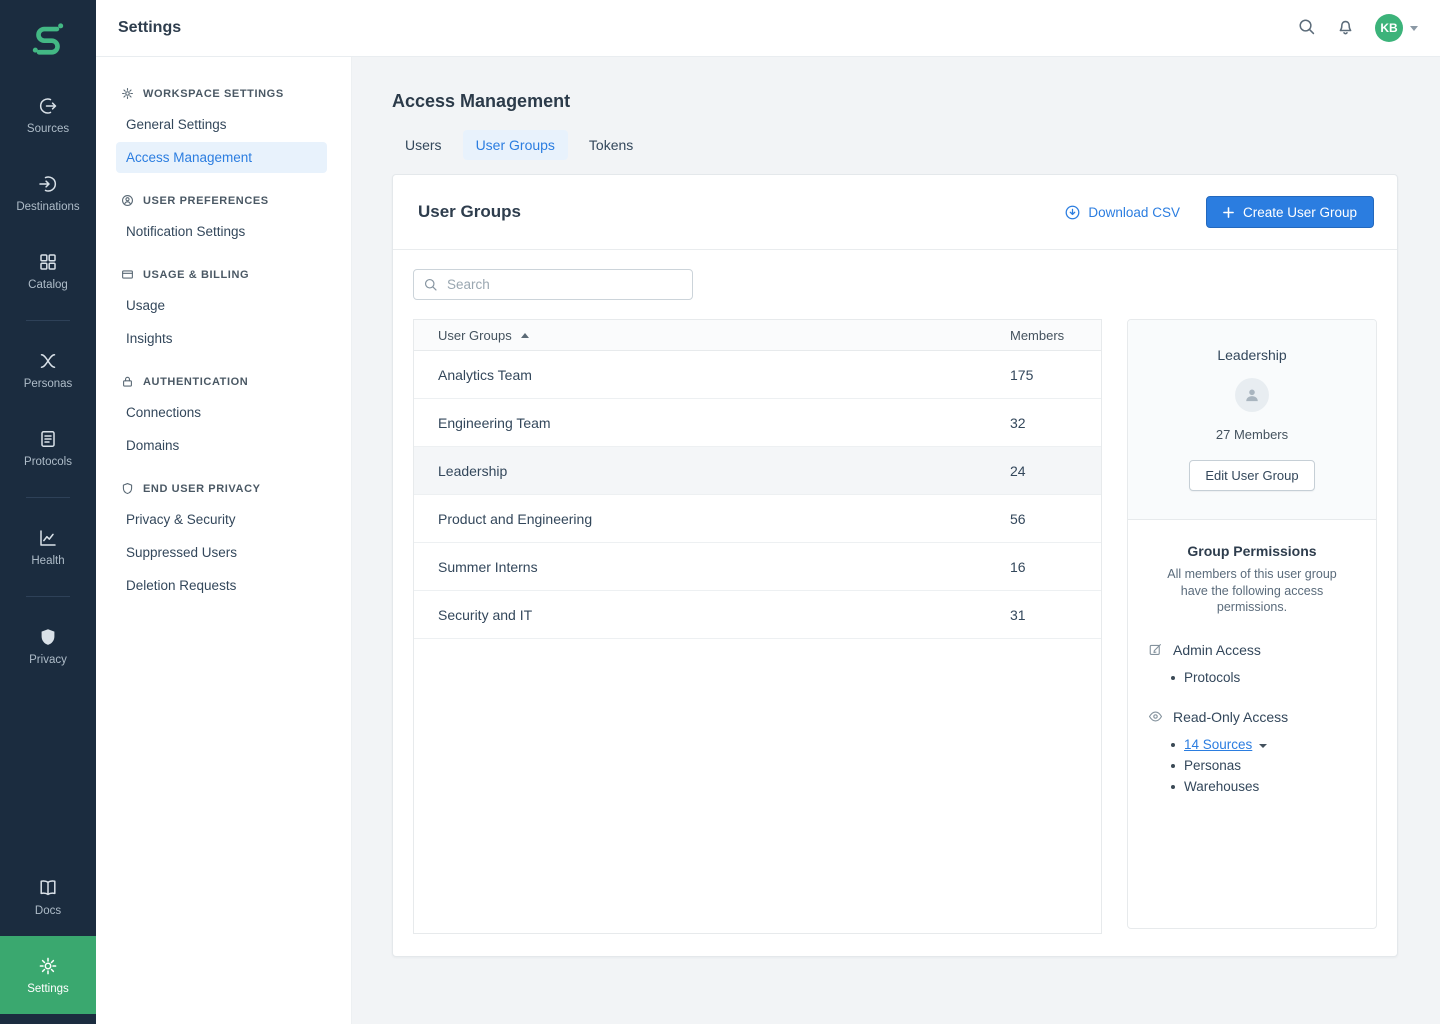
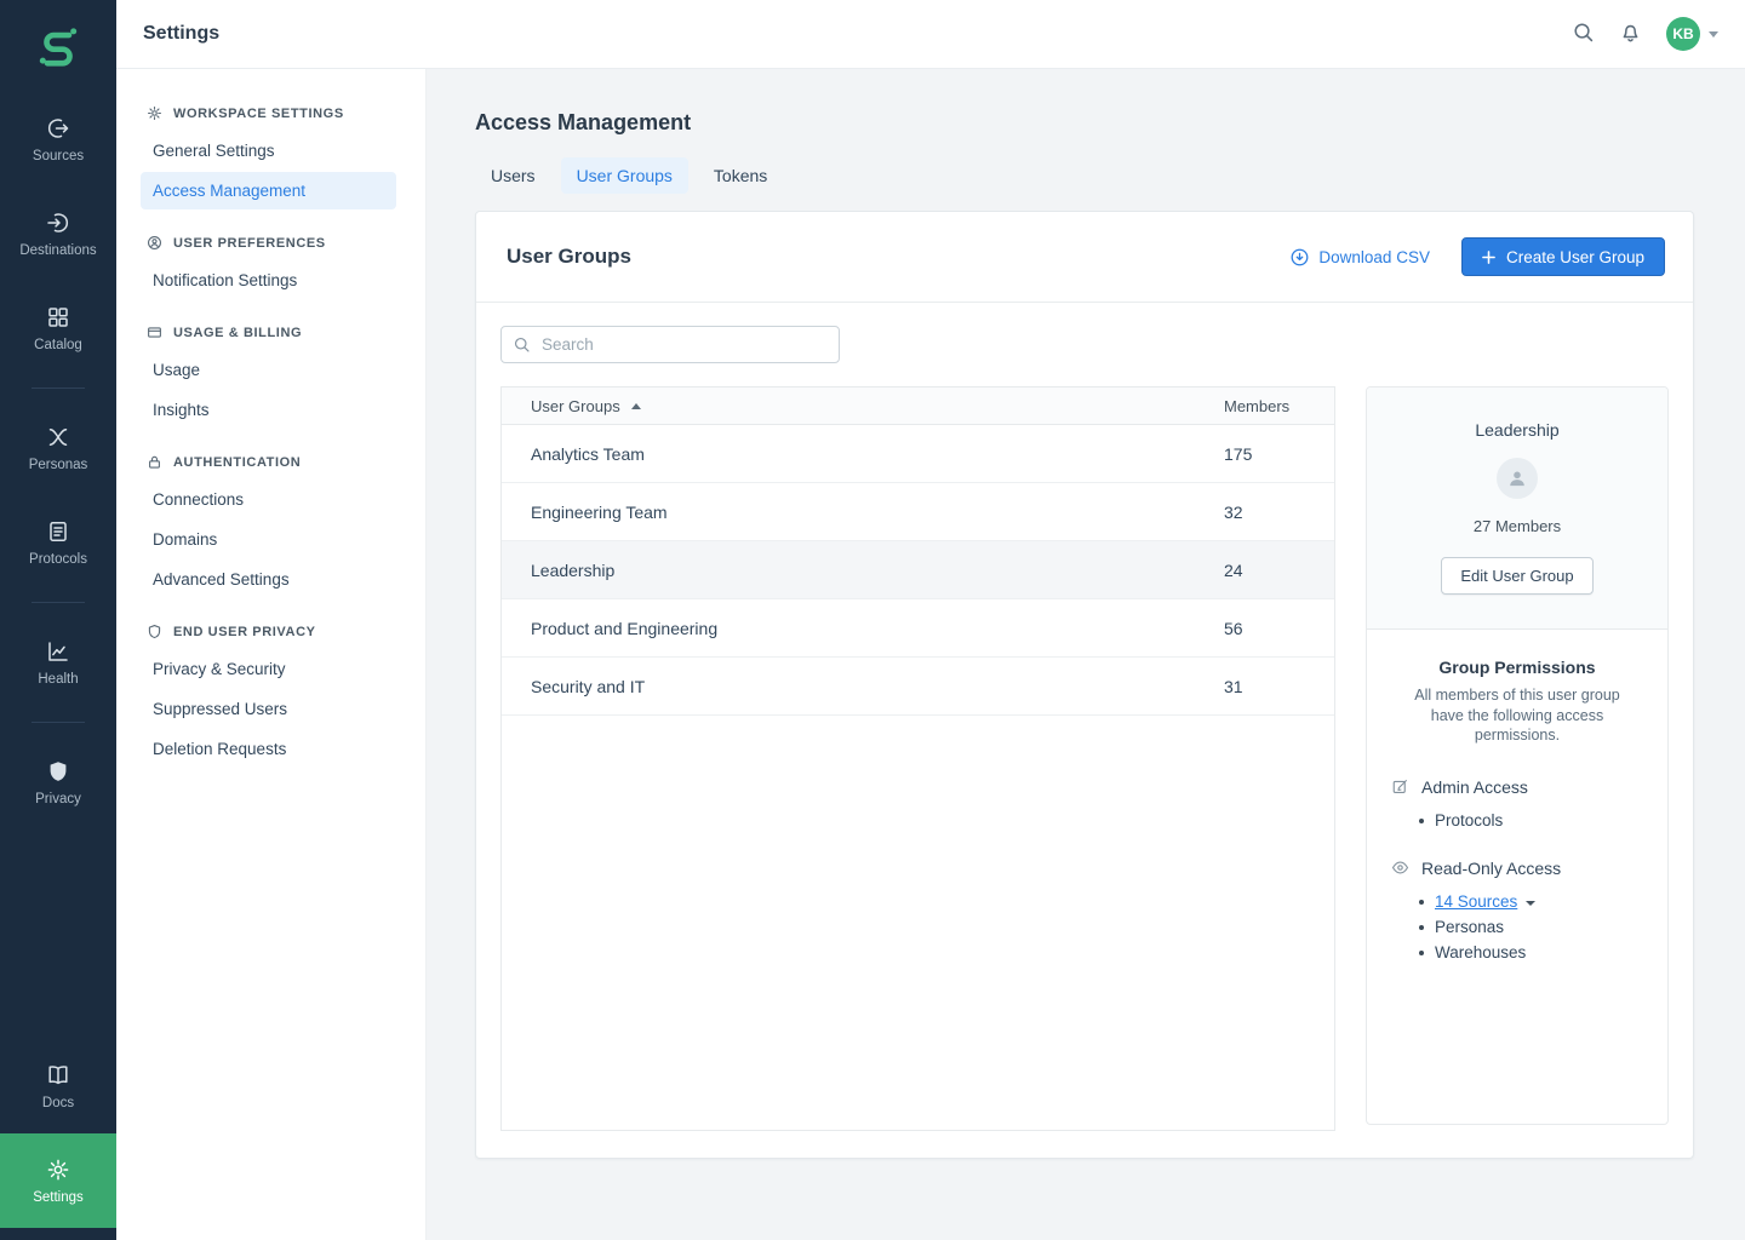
  Sources
  Destinations
  Catalog
  Personas
  Protocols
  Health
  Privacy
  Docs
  Settings
  Settings
  KB
  WORKSPACE SETTINGS
  General Settings
  Access Management
  USER PREFERENCES
  Notification Settings
  USAGE & BILLING
  Usage
  Insights
  AUTHENTICATION
  Connections
  Domains
+ Advanced Settings
  END USER PRIVACY
  Privacy & Security
  Suppressed Users
  Deletion Requests
  Access Management
  Users
  User Groups
  Tokens
  User Groups
  Download CSV
  Create User Group
  Search
  User Groups
  Members
  Analytics Team
  175
  Engineering Team
  32
  Leadership
  24
  Product and Engineering
  56
- Summer Interns
- 16
  Security and IT
  31
  Leadership
  27 Members
  Edit User Group
  Group Permissions
  All members of this user group have the following access permissions.
  Admin Access
  Protocols
  Read-Only Access
  14 Sources
  Personas
  Warehouses
